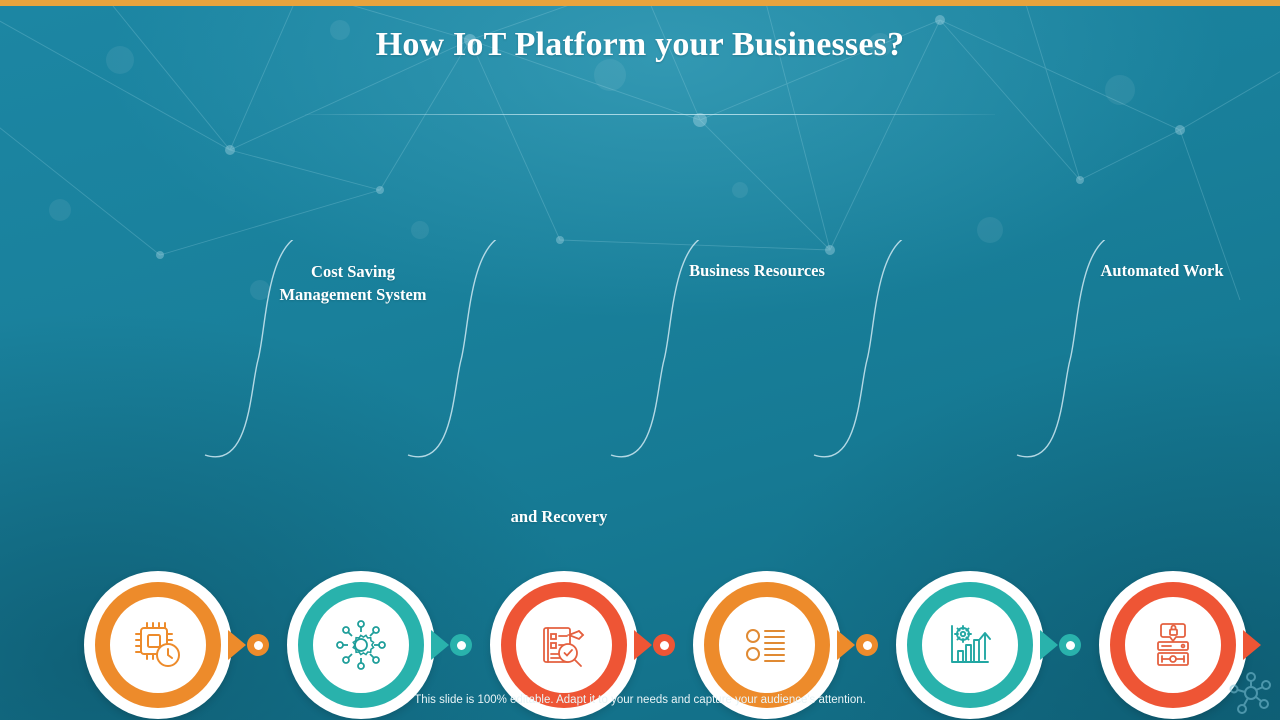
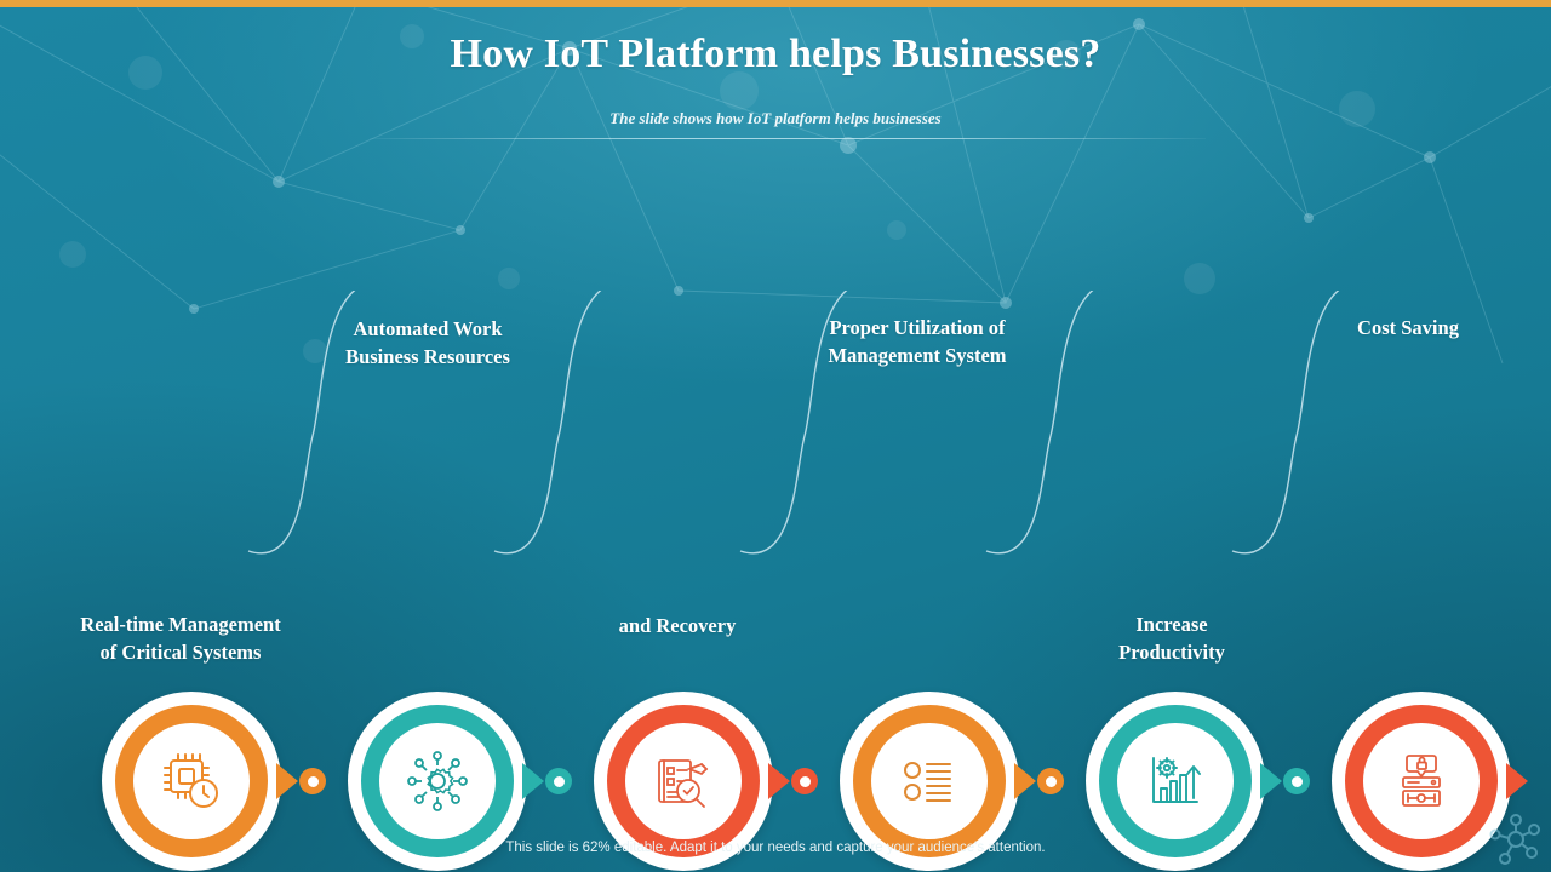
- How IoT Platform your Businesses?
+ How IoT Platform helps Businesses?
+ The slide shows how IoT platform helps businesses
+ Real-time Management
+ of Critical Systems
- Cost Saving
+ Automated Work
- Management System
+ Business Resources
  and Recovery
+ Proper Utilization of
- Business Resources
+ Management System
+ Increase
+ Productivity
- Automated Work
+ Cost Saving
- This slide is 100% editable. Adapt it to your needs and capture your audience's attention.
+ This slide is 62% editable. Adapt it to your needs and capture your audience's attention.
